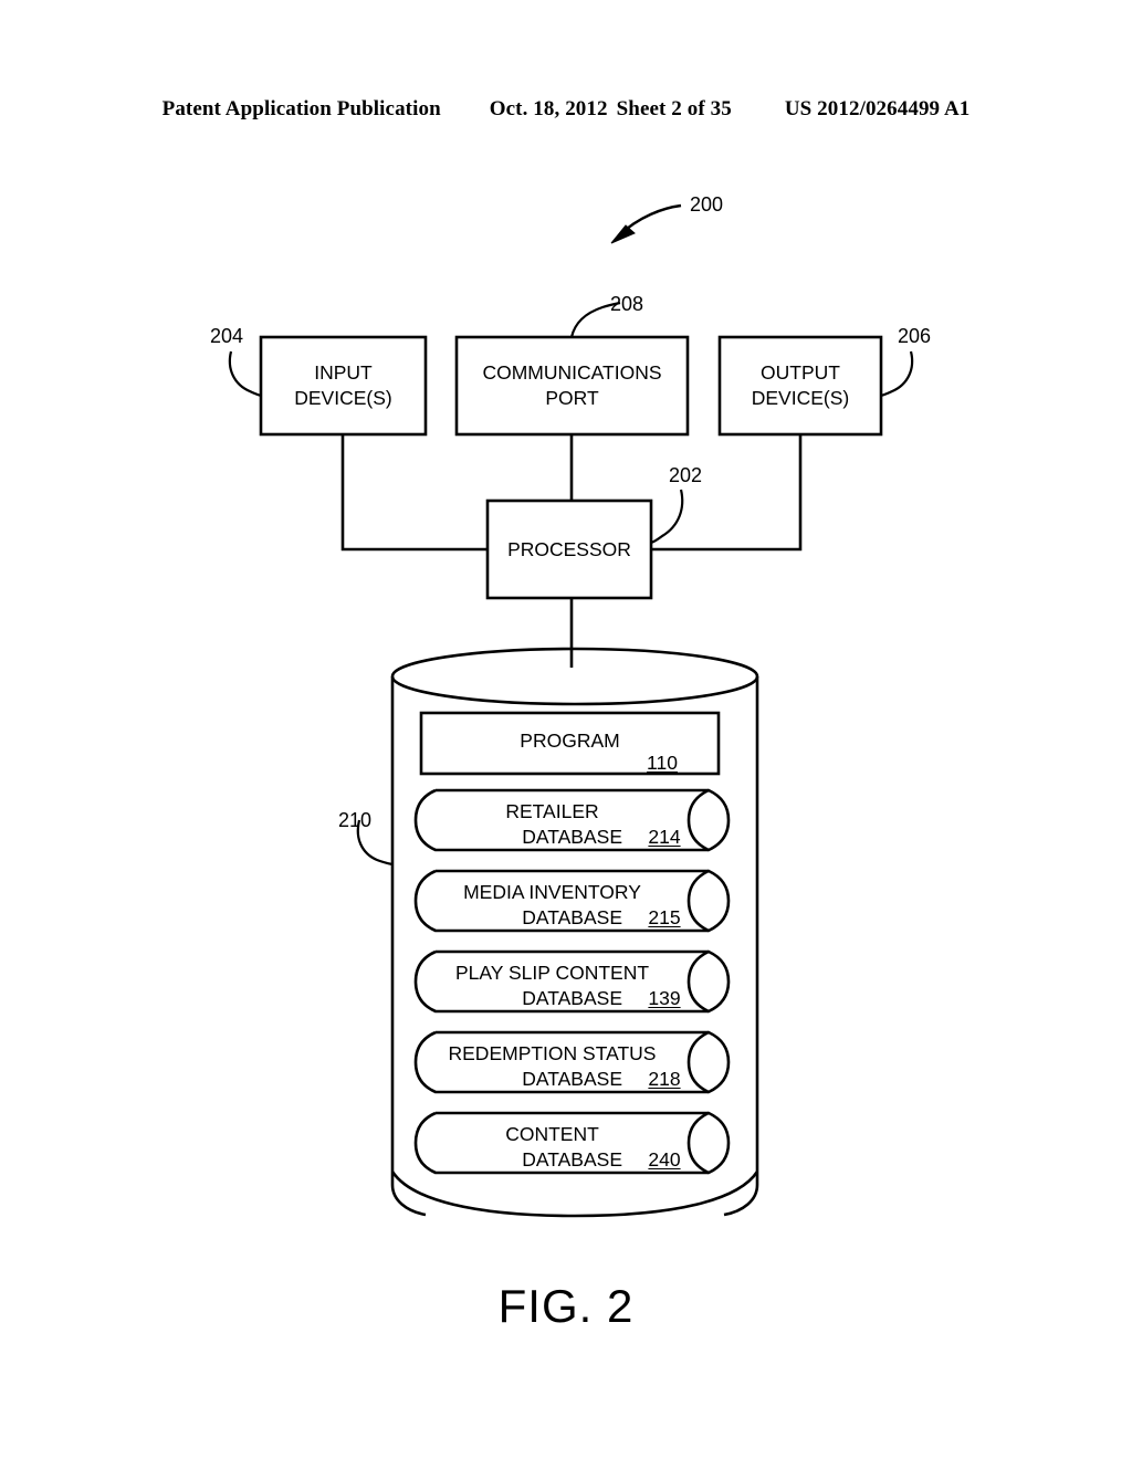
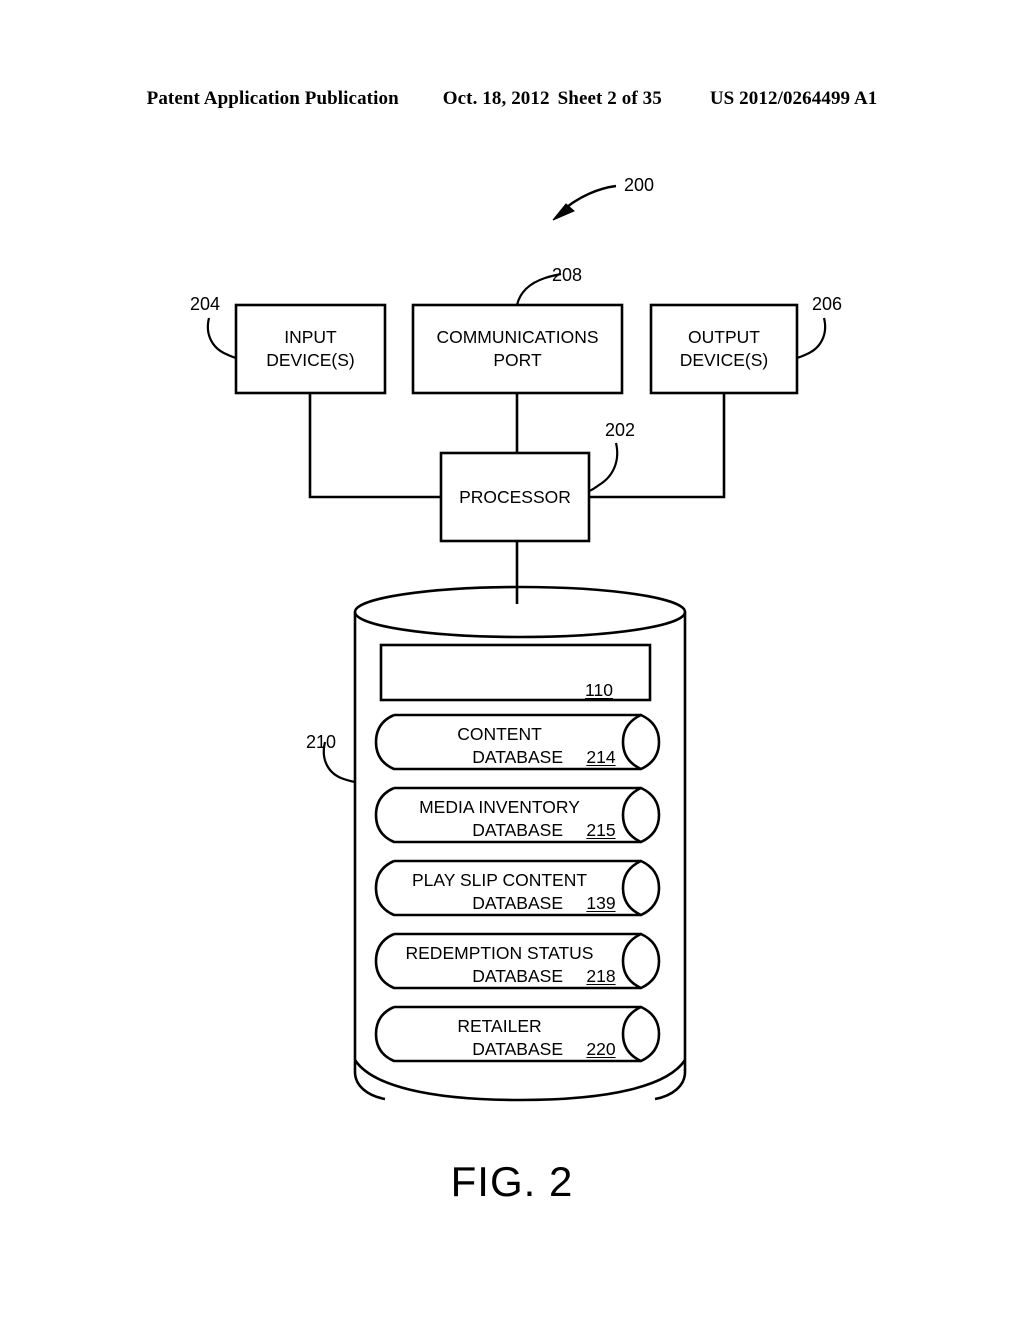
  Patent Application Publication
  Oct. 18, 2012
  Sheet 2 of 35
  US 2012/0264499 A1
  200
  INPUT
  DEVICE(S)
  COMMUNICATIONS
  PORT
  OUTPUT
  DEVICE(S)
  204
  208
  206
  PROCESSOR
  202
  210
- PROGRAM
  110
- RETAILER
+ CONTENT
  DATABASE
  214
  MEDIA INVENTORY
  DATABASE
  215
  PLAY SLIP CONTENT
  DATABASE
  139
  REDEMPTION STATUS
  DATABASE
  218
- CONTENT
+ RETAILER
  DATABASE
- 240
+ 220
  FIG. 2
